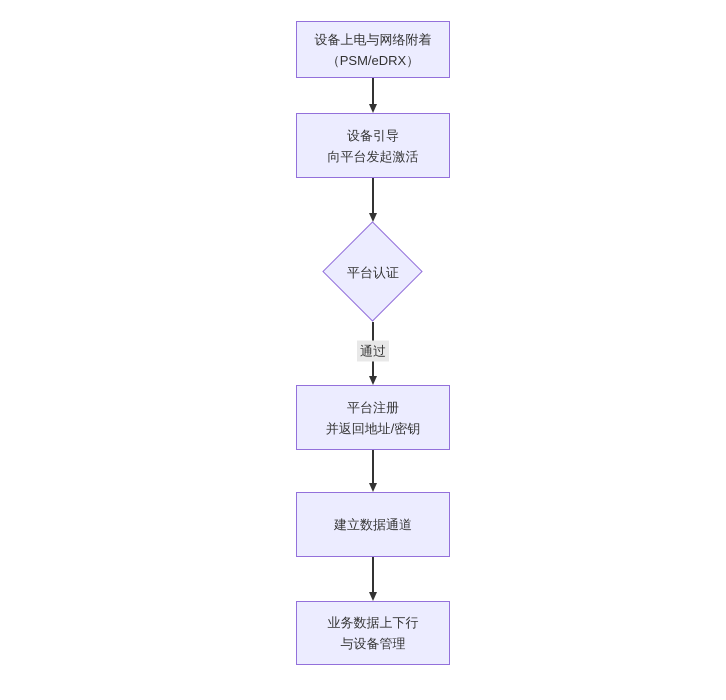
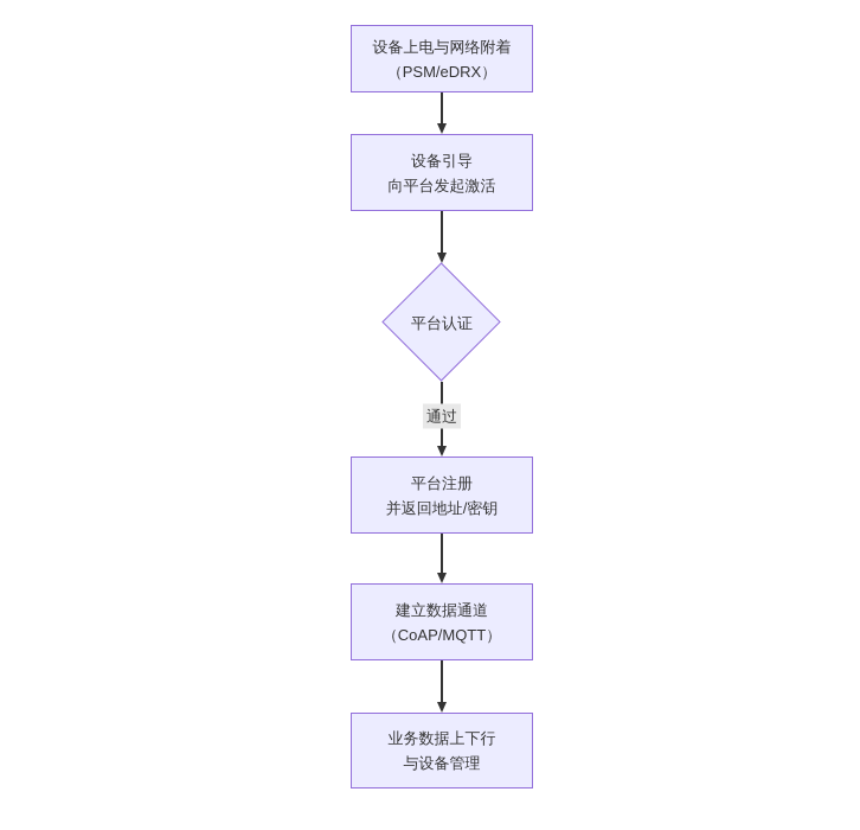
  设备上电与网络附着
  （PSM/eDRX）
  设备引导
  向平台发起激活
  平台认证
  通过
  平台注册
  并返回地址/密钥
  建立数据通道
+ （CoAP/MQTT）
  业务数据上下行
  与设备管理
